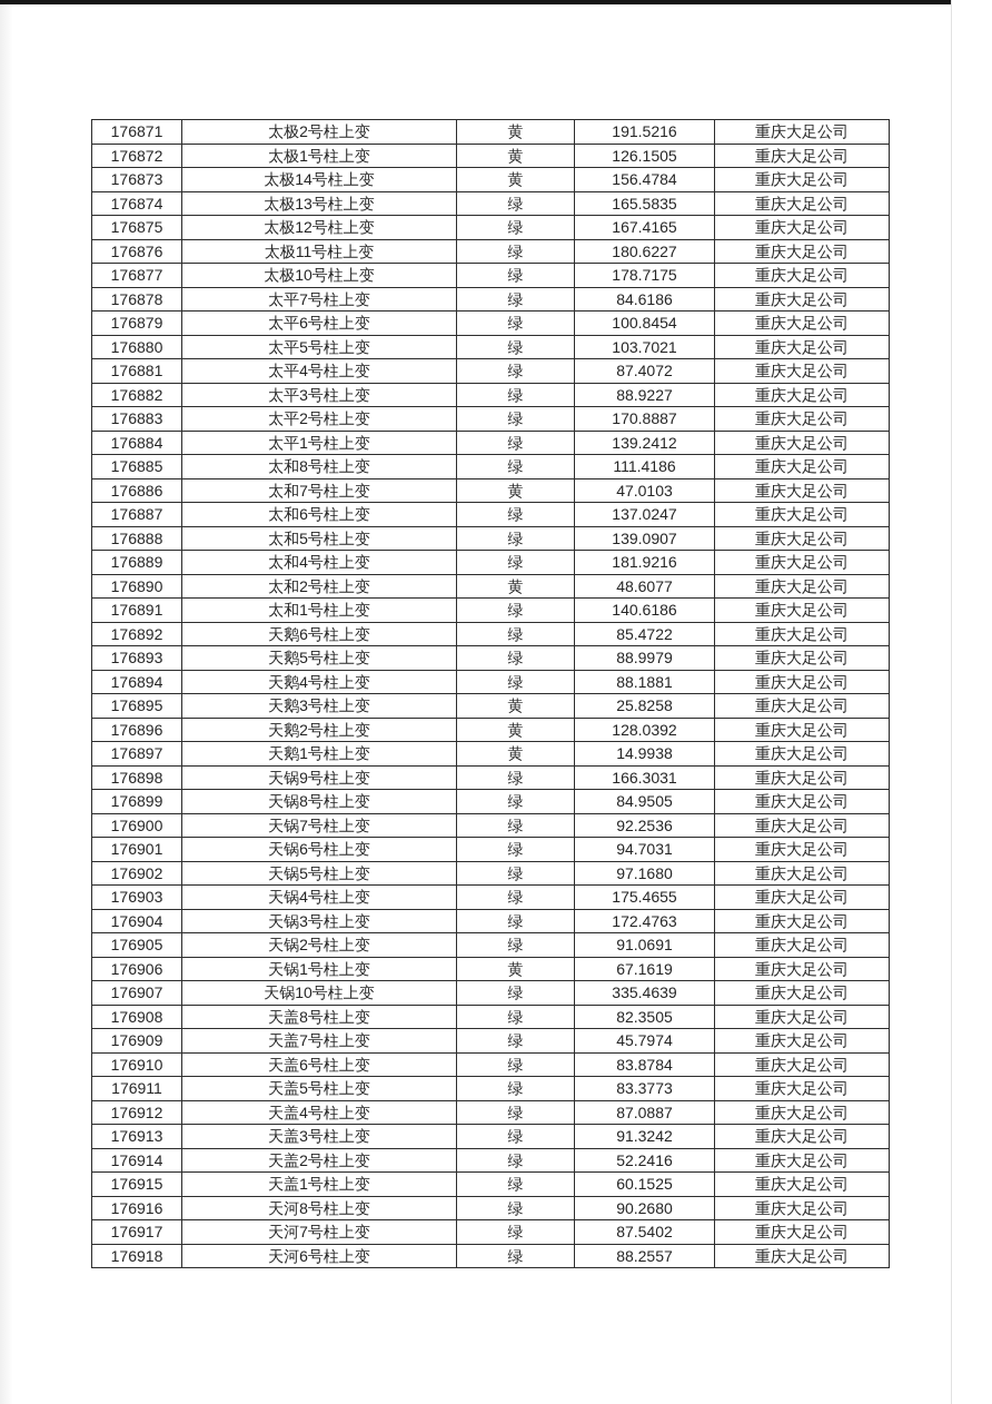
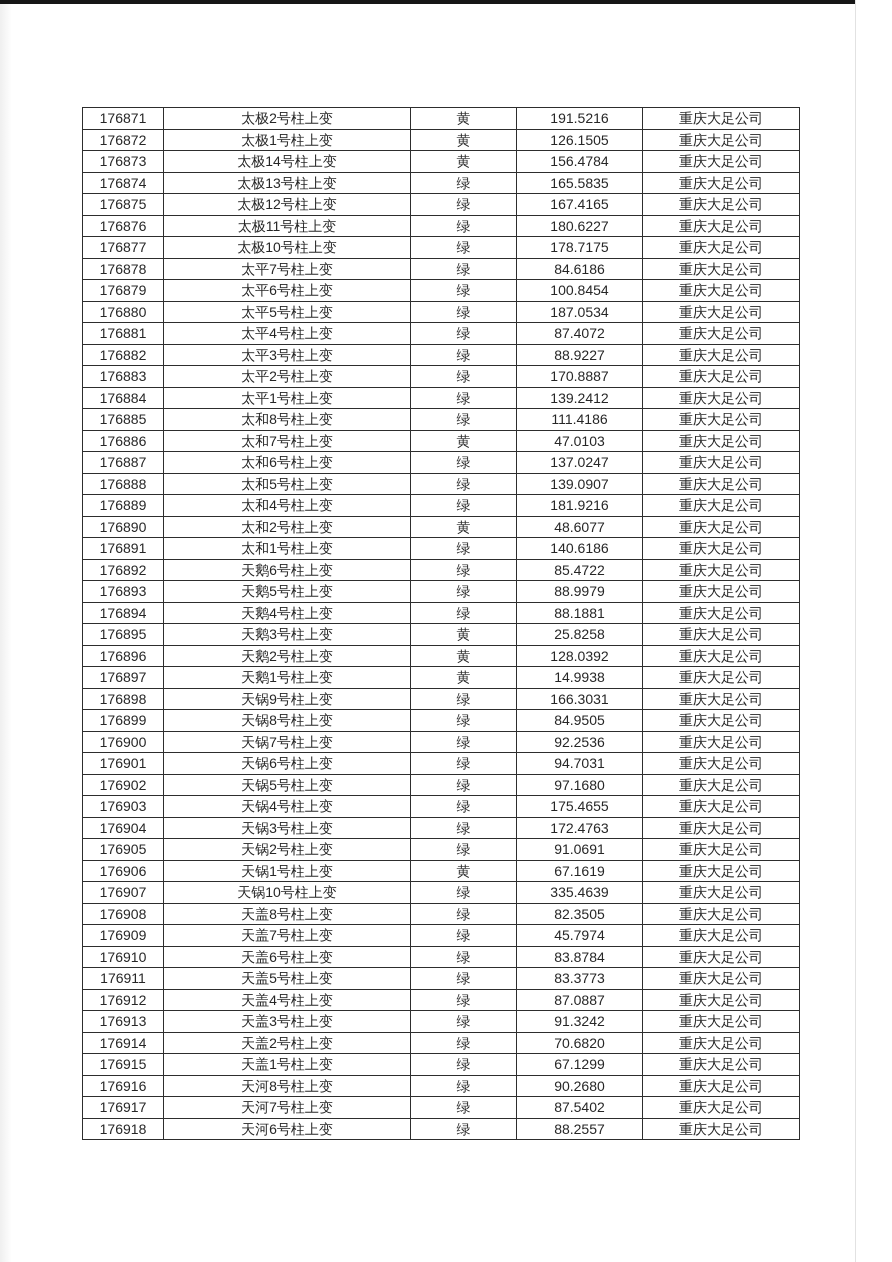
  176871	太极2号柱上变	黄	191.5216	重庆大足公司
  176872	太极1号柱上变	黄	126.1505	重庆大足公司
  176873	太极14号柱上变	黄	156.4784	重庆大足公司
  176874	太极13号柱上变	绿	165.5835	重庆大足公司
  176875	太极12号柱上变	绿	167.4165	重庆大足公司
  176876	太极11号柱上变	绿	180.6227	重庆大足公司
  176877	太极10号柱上变	绿	178.7175	重庆大足公司
  176878	太平7号柱上变	绿	84.6186	重庆大足公司
  176879	太平6号柱上变	绿	100.8454	重庆大足公司
- 176880	太平5号柱上变	绿	103.7021	重庆大足公司
+ 176880	太平5号柱上变	绿	187.0534	重庆大足公司
  176881	太平4号柱上变	绿	87.4072	重庆大足公司
  176882	太平3号柱上变	绿	88.9227	重庆大足公司
  176883	太平2号柱上变	绿	170.8887	重庆大足公司
  176884	太平1号柱上变	绿	139.2412	重庆大足公司
  176885	太和8号柱上变	绿	111.4186	重庆大足公司
  176886	太和7号柱上变	黄	47.0103	重庆大足公司
  176887	太和6号柱上变	绿	137.0247	重庆大足公司
  176888	太和5号柱上变	绿	139.0907	重庆大足公司
  176889	太和4号柱上变	绿	181.9216	重庆大足公司
  176890	太和2号柱上变	黄	48.6077	重庆大足公司
  176891	太和1号柱上变	绿	140.6186	重庆大足公司
  176892	天鹅6号柱上变	绿	85.4722	重庆大足公司
  176893	天鹅5号柱上变	绿	88.9979	重庆大足公司
  176894	天鹅4号柱上变	绿	88.1881	重庆大足公司
  176895	天鹅3号柱上变	黄	25.8258	重庆大足公司
  176896	天鹅2号柱上变	黄	128.0392	重庆大足公司
  176897	天鹅1号柱上变	黄	14.9938	重庆大足公司
  176898	天锅9号柱上变	绿	166.3031	重庆大足公司
  176899	天锅8号柱上变	绿	84.9505	重庆大足公司
  176900	天锅7号柱上变	绿	92.2536	重庆大足公司
  176901	天锅6号柱上变	绿	94.7031	重庆大足公司
  176902	天锅5号柱上变	绿	97.1680	重庆大足公司
  176903	天锅4号柱上变	绿	175.4655	重庆大足公司
  176904	天锅3号柱上变	绿	172.4763	重庆大足公司
  176905	天锅2号柱上变	绿	91.0691	重庆大足公司
  176906	天锅1号柱上变	黄	67.1619	重庆大足公司
  176907	天锅10号柱上变	绿	335.4639	重庆大足公司
  176908	天盖8号柱上变	绿	82.3505	重庆大足公司
  176909	天盖7号柱上变	绿	45.7974	重庆大足公司
  176910	天盖6号柱上变	绿	83.8784	重庆大足公司
  176911	天盖5号柱上变	绿	83.3773	重庆大足公司
  176912	天盖4号柱上变	绿	87.0887	重庆大足公司
  176913	天盖3号柱上变	绿	91.3242	重庆大足公司
- 176914	天盖2号柱上变	绿	52.2416	重庆大足公司
+ 176914	天盖2号柱上变	绿	70.6820	重庆大足公司
- 176915	天盖1号柱上变	绿	60.1525	重庆大足公司
+ 176915	天盖1号柱上变	绿	67.1299	重庆大足公司
  176916	天河8号柱上变	绿	90.2680	重庆大足公司
  176917	天河7号柱上变	绿	87.5402	重庆大足公司
  176918	天河6号柱上变	绿	88.2557	重庆大足公司
